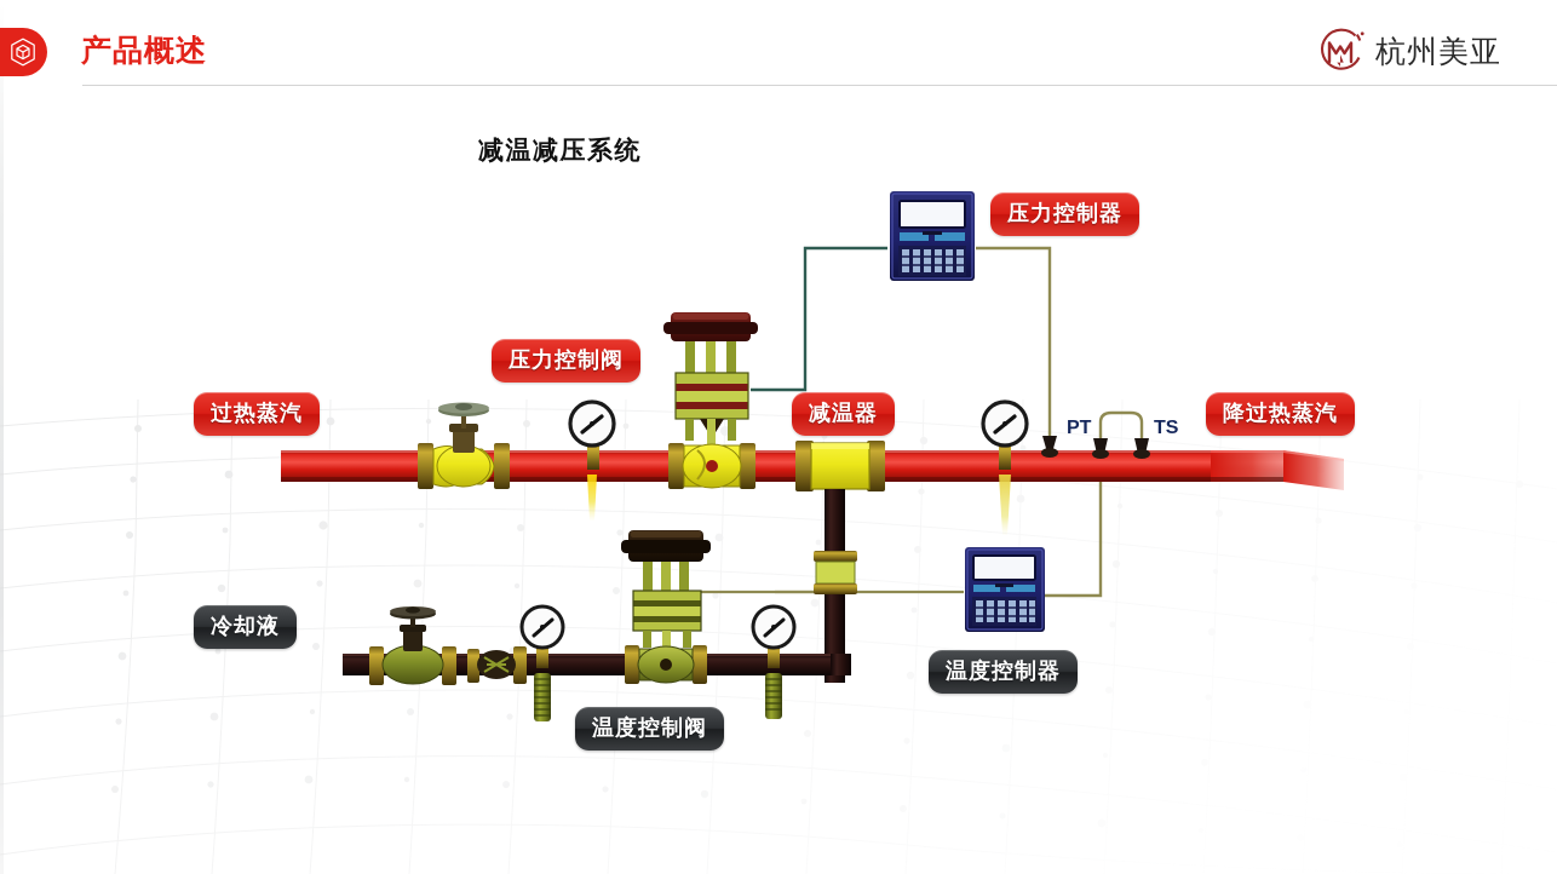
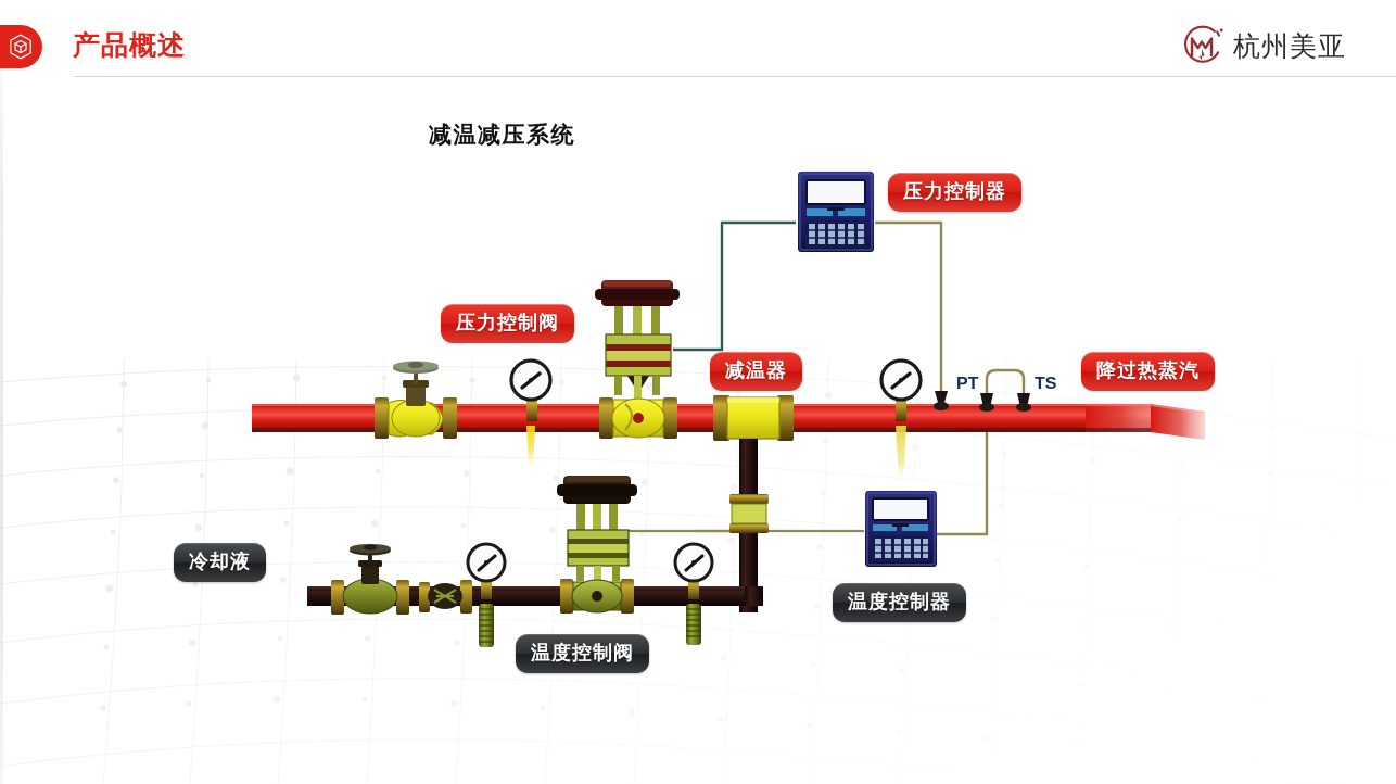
  产品概述
  杭州美亚
  减温减压系统
- 过热蒸汽
  压力控制阀
  压力控制器
  减温器
  降过热蒸汽
  冷却液
  温度控制阀
  温度控制器
  PT
  TS
